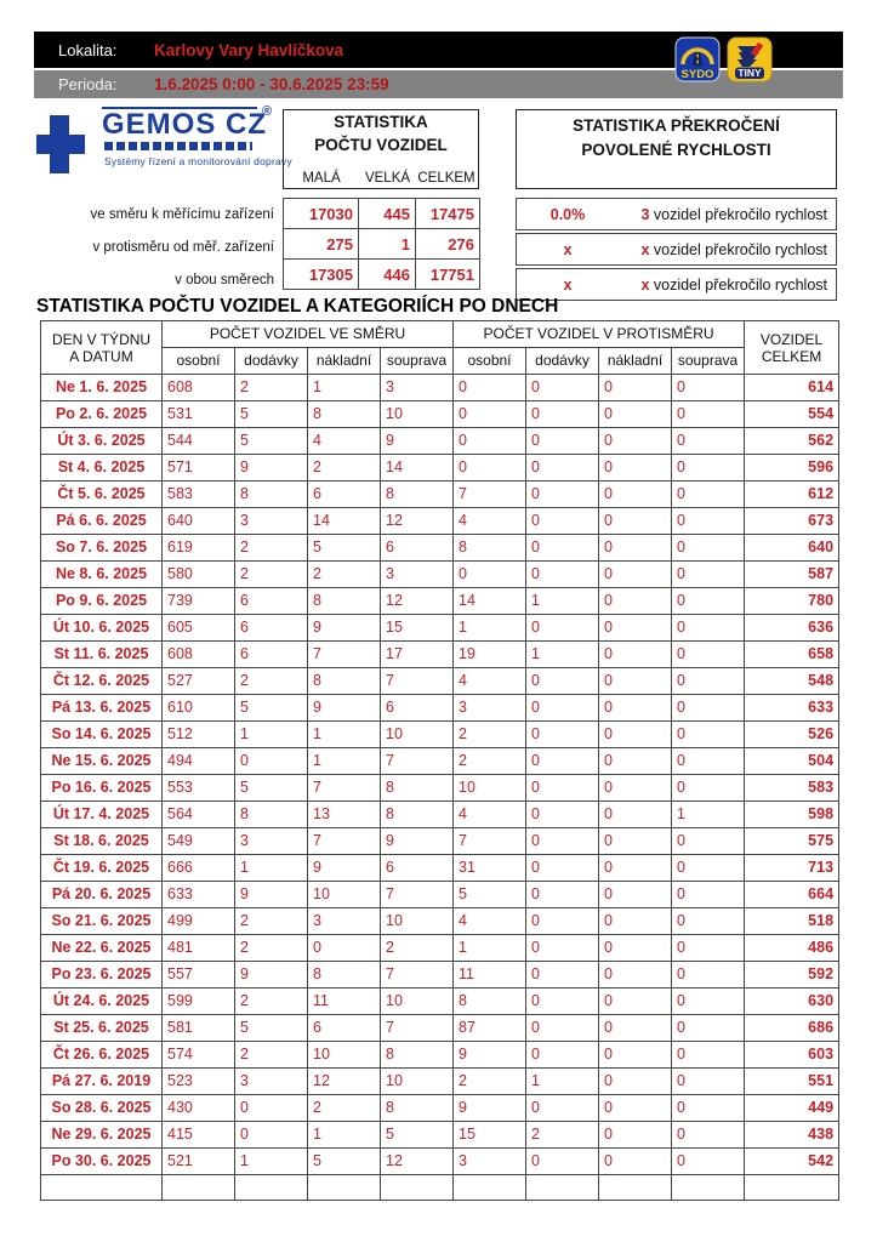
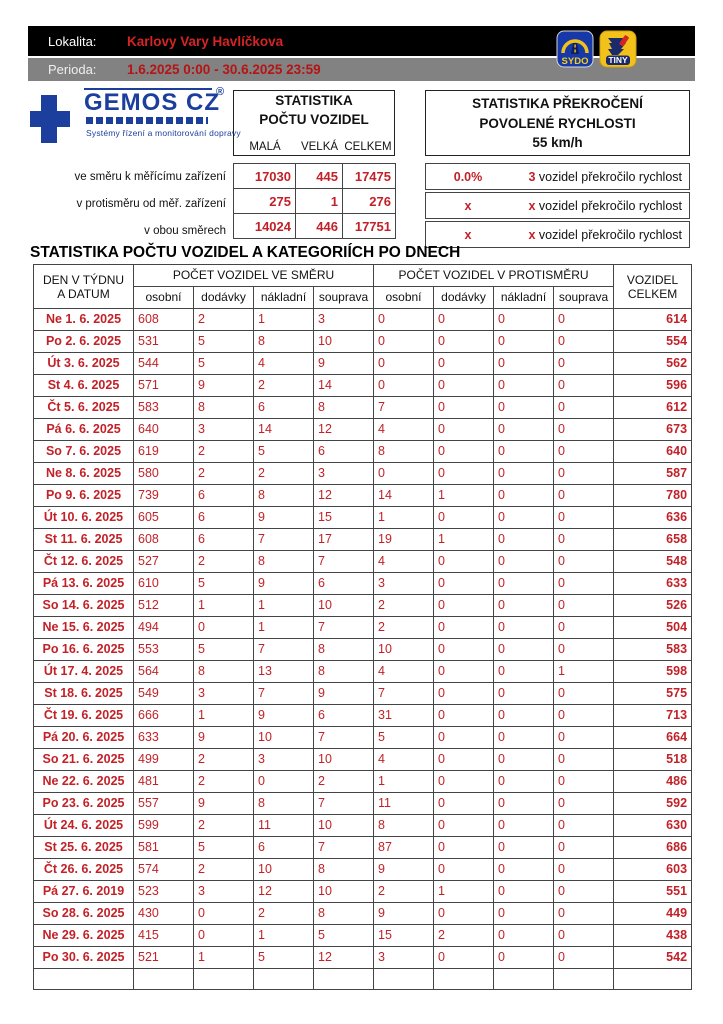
  Lokalita:
  Karlovy Vary Havlíčkova
  Perioda:
  1.6.2025 0:00 - 30.6.2025 23:59
  SYDO
  TINY
  GEMOS CZ
  ®
  Systémy řízení a monitorování dopravy
  STATISTIKA
  POČTU VOZIDEL
  MALÁ
  VELKÁ
  CELKEM
  STATISTIKA PŘEKROČENÍ
  POVOLENÉ RYCHLOSTI
+ 55 km/h
  ve směru k měřícímu zařízení
  v protisměru od měř. zařízení
  v obou směrech
  17030	445	17475
  275	1	276
- 17305	446	17751
+ 14024	446	17751
  0.0%
  3 vozidel překročilo rychlost
  x
  x vozidel překročilo rychlost
  x
  x vozidel překročilo rychlost
  STATISTIKA POČTU VOZIDEL A KATEGORIÍCH PO DNECH
  DEN V TÝDNUA DATUM	POČET VOZIDEL VE SMĚRU	POČET VOZIDEL V PROTISMĚRU	VOZIDELCELKEM
  osobní	dodávky	nákladní	souprava	osobní	dodávky	nákladní	souprava
  Ne 1. 6. 2025	608	2	1	3	0	0	0	0	614
  Po 2. 6. 2025	531	5	8	10	0	0	0	0	554
  Út 3. 6. 2025	544	5	4	9	0	0	0	0	562
  St 4. 6. 2025	571	9	2	14	0	0	0	0	596
  Čt 5. 6. 2025	583	8	6	8	7	0	0	0	612
  Pá 6. 6. 2025	640	3	14	12	4	0	0	0	673
  So 7. 6. 2025	619	2	5	6	8	0	0	0	640
  Ne 8. 6. 2025	580	2	2	3	0	0	0	0	587
  Po 9. 6. 2025	739	6	8	12	14	1	0	0	780
  Út 10. 6. 2025	605	6	9	15	1	0	0	0	636
  St 11. 6. 2025	608	6	7	17	19	1	0	0	658
  Čt 12. 6. 2025	527	2	8	7	4	0	0	0	548
  Pá 13. 6. 2025	610	5	9	6	3	0	0	0	633
  So 14. 6. 2025	512	1	1	10	2	0	0	0	526
  Ne 15. 6. 2025	494	0	1	7	2	0	0	0	504
  Po 16. 6. 2025	553	5	7	8	10	0	0	0	583
  Út 17. 4. 2025	564	8	13	8	4	0	0	1	598
  St 18. 6. 2025	549	3	7	9	7	0	0	0	575
  Čt 19. 6. 2025	666	1	9	6	31	0	0	0	713
  Pá 20. 6. 2025	633	9	10	7	5	0	0	0	664
  So 21. 6. 2025	499	2	3	10	4	0	0	0	518
  Ne 22. 6. 2025	481	2	0	2	1	0	0	0	486
  Po 23. 6. 2025	557	9	8	7	11	0	0	0	592
  Út 24. 6. 2025	599	2	11	10	8	0	0	0	630
  St 25. 6. 2025	581	5	6	7	87	0	0	0	686
  Čt 26. 6. 2025	574	2	10	8	9	0	0	0	603
  Pá 27. 6. 2019	523	3	12	10	2	1	0	0	551
  So 28. 6. 2025	430	0	2	8	9	0	0	0	449
  Ne 29. 6. 2025	415	0	1	5	15	2	0	0	438
  Po 30. 6. 2025	521	1	5	12	3	0	0	0	542
